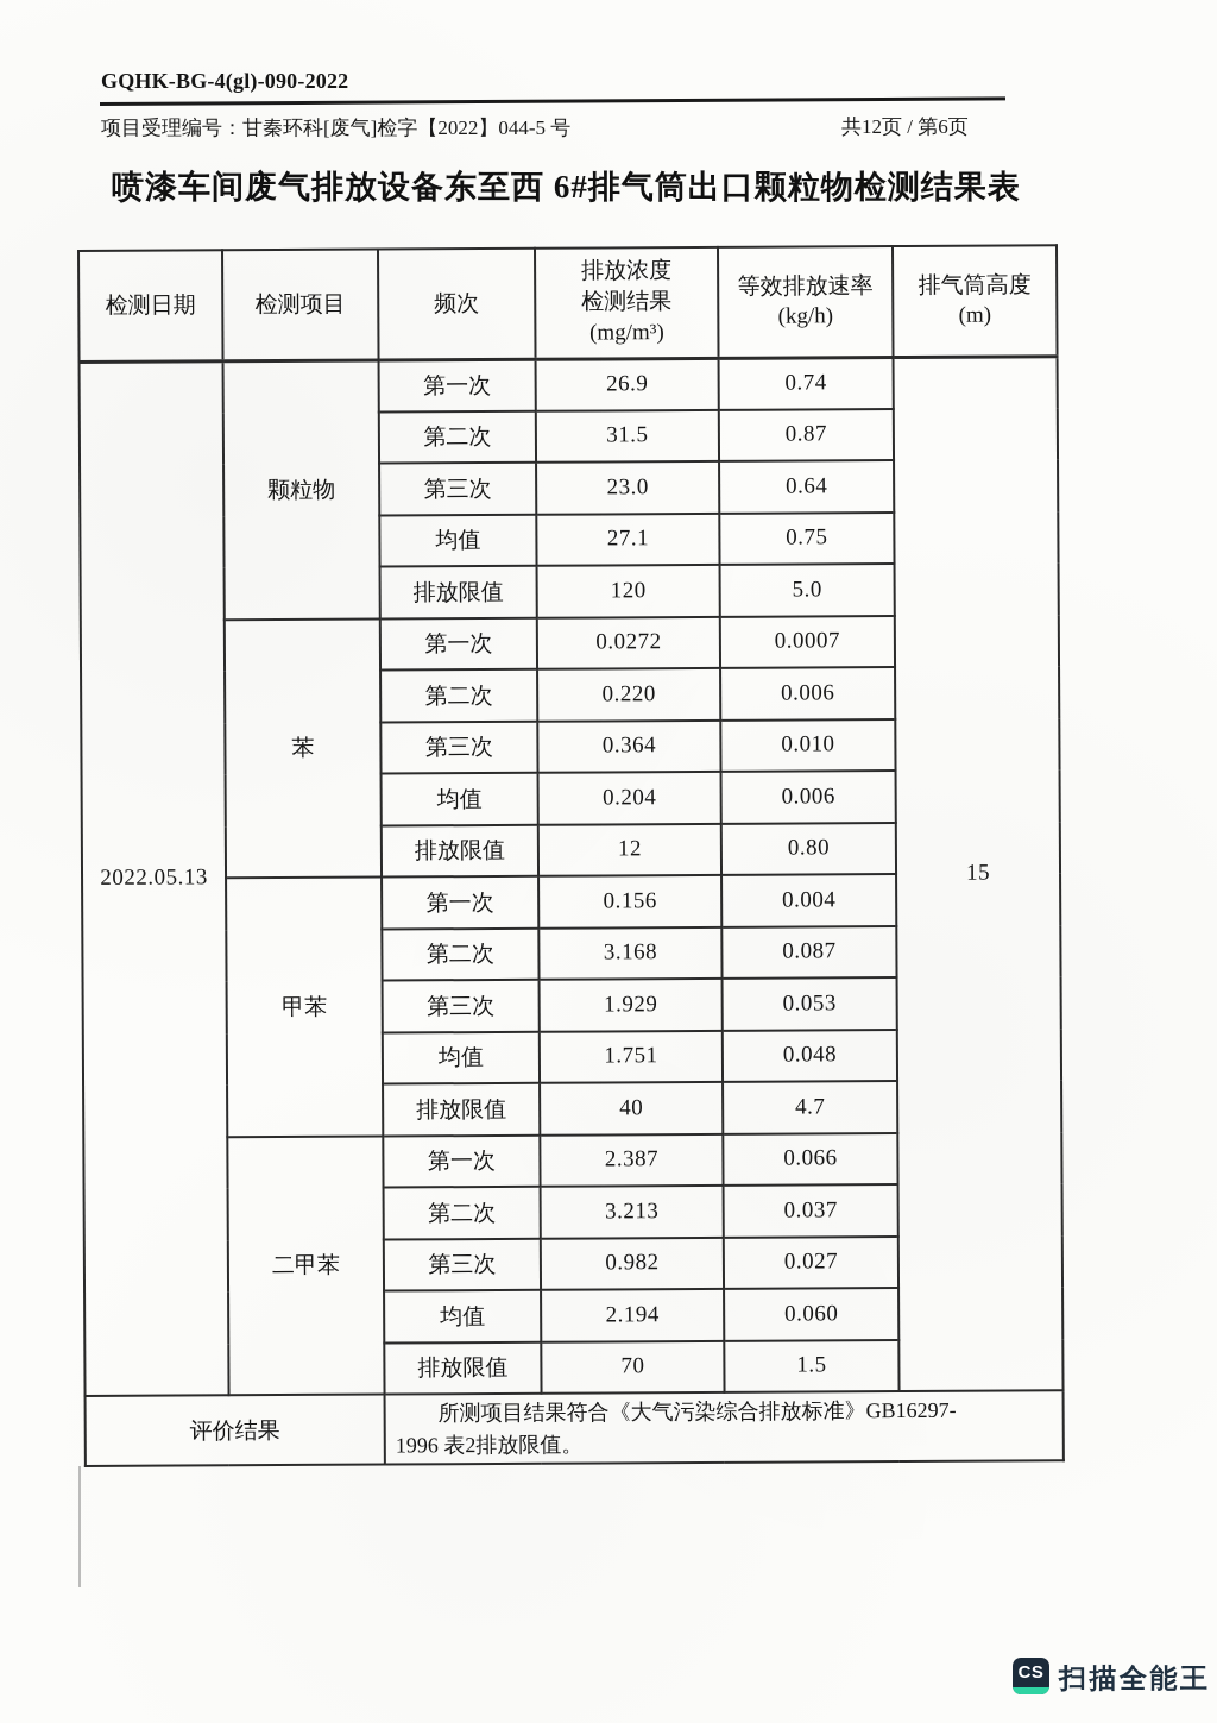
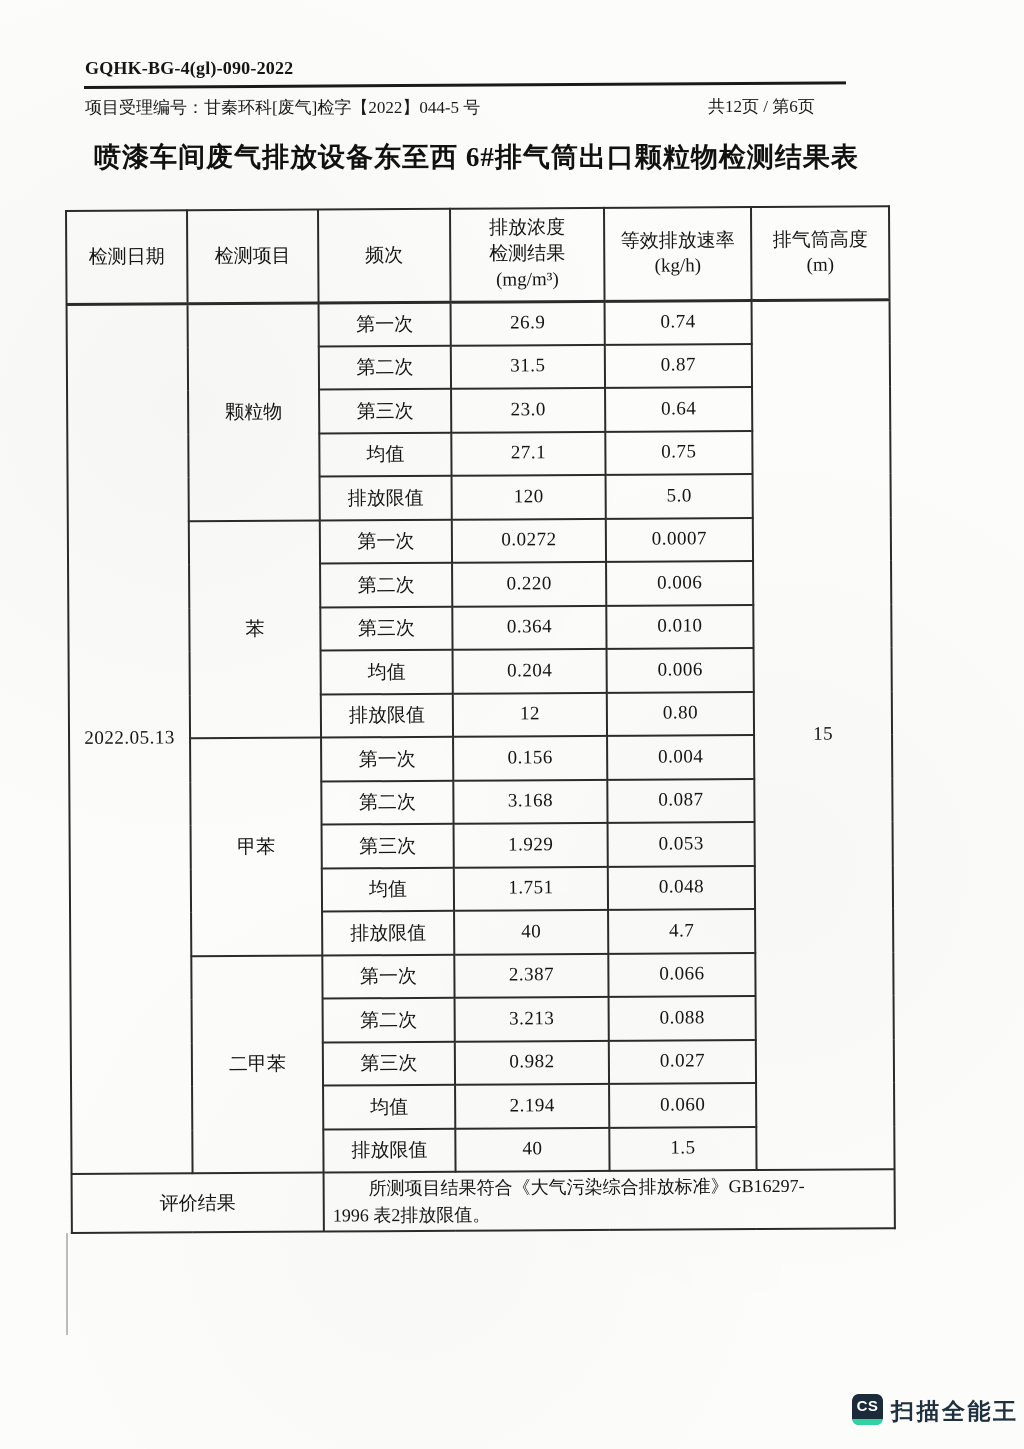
  GQHK-BG-4(gl)-090-2022
  项目受理编号：甘秦环科[废气]检字【2022】044-5 号
  共12页 / 第6页
  喷漆车间废气排放设备东至西 6#排气筒出口颗粒物检测结果表
  检测日期	检测项目	频次	排放浓度 检测结果 (mg/m³)	等效排放速率 (kg/h)	排气筒高度 (m)
  2022.05.13	颗粒物	第一次	26.9	0.74	15
  第二次	31.5	0.87
  第三次	23.0	0.64
  均值	27.1	0.75
  排放限值	120	5.0
  苯	第一次	0.0272	0.0007
  第二次	0.220	0.006
  第三次	0.364	0.010
  均值	0.204	0.006
  排放限值	12	0.80
  甲苯	第一次	0.156	0.004
  第二次	3.168	0.087
  第三次	1.929	0.053
  均值	1.751	0.048
  排放限值	40	4.7
  二甲苯	第一次	2.387	0.066
- 第二次	3.213	0.037
+ 第二次	3.213	0.088
  第三次	0.982	0.027
  均值	2.194	0.060
- 排放限值	70	1.5
+ 排放限值	40	1.5
  评价结果	所测项目结果符合《大气污染综合排放标准》GB16297-1996 表2排放限值。
  CS
  扫描全能王
